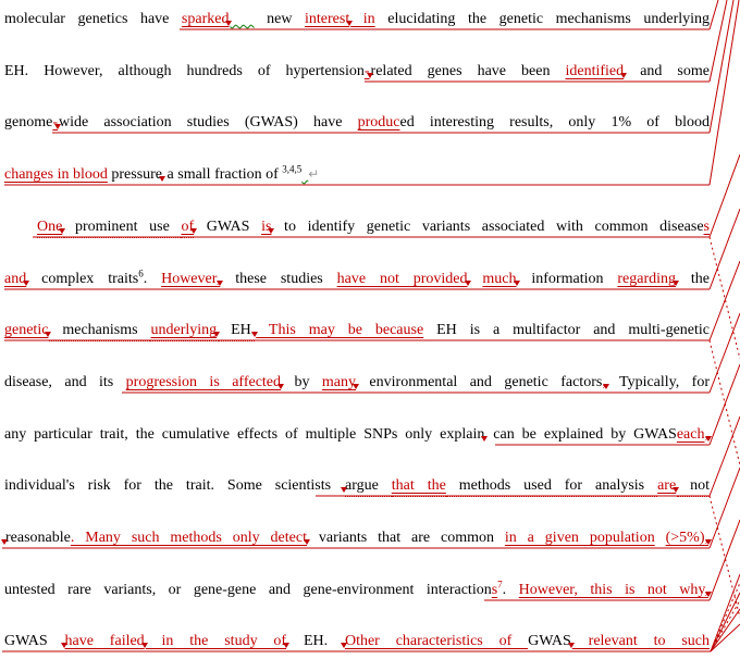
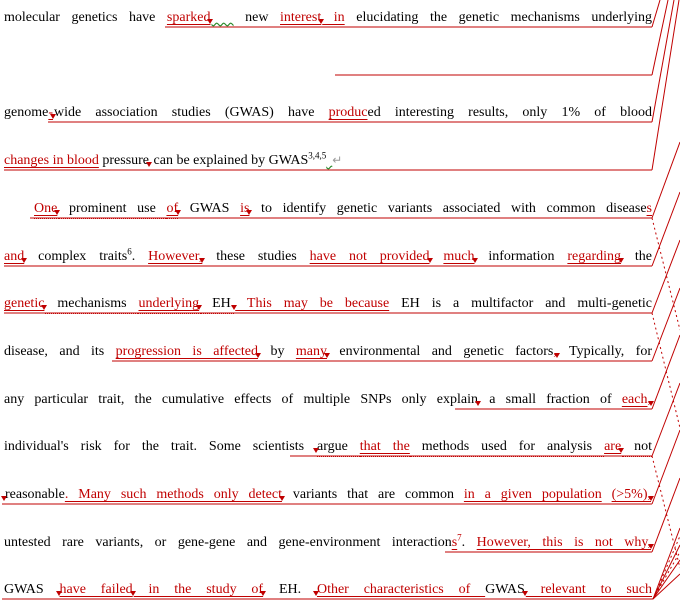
  molecular genetics have sparked new interest in elucidating the genetic mechanisms underlying
- EH. However, although hundreds of hypertension-related genes have been identified and some
  genome-wide association studies (GWAS) have produced interesting results, only 1% of blood
- changes in blood pressure a small fraction of 3,4,5 ↵
+ changes in blood pressure can be explained by GWAS3,4,5 ↵
  One prominent use of GWAS is to identify genetic variants associated with common diseases
  and complex traits6. However, these studies have not provided much information regarding the
  genetic mechanisms underlying EH. This may be because EH is a multifactor and multi-genetic
  disease, and its progression is affected by many environmental and genetic factors, Typically, for
- any particular trait, the cumulative effects of multiple SNPs only explain can be explained by GWASeach,
+ any particular trait, the cumulative effects of multiple SNPs only explain a small fraction of each,
  individual's risk for the trait. Some scientists argue that the methods used for analysis are not
  reasonable. Many such methods only detect variants that are common in a given population (>5%),
  untested rare variants, or gene-gene and gene-environment interactions7. However, this is not why,
  GWAS have failed in the study of EH. Other characteristics of GWAS relevant to such
